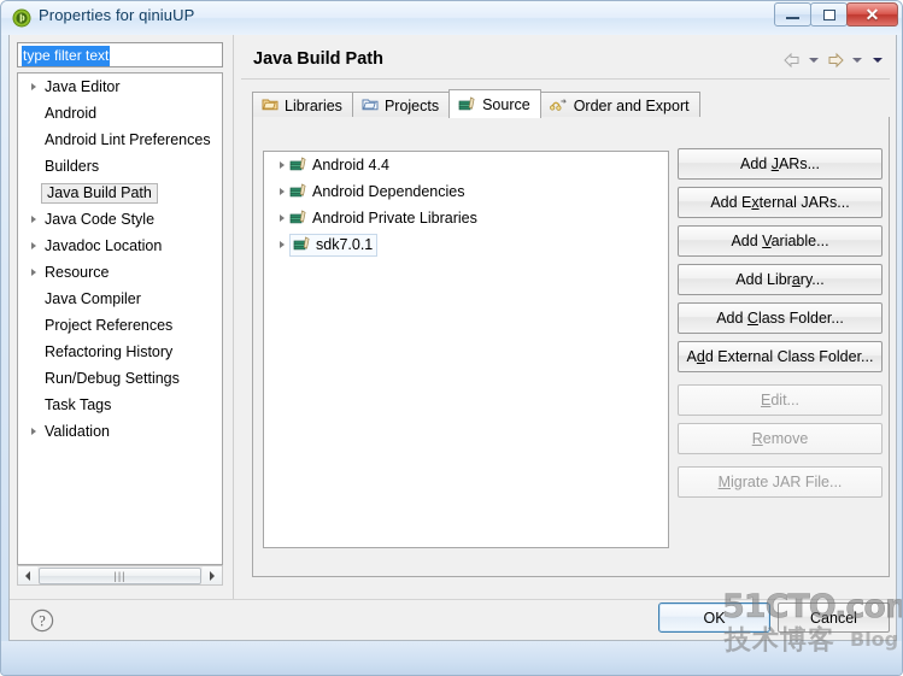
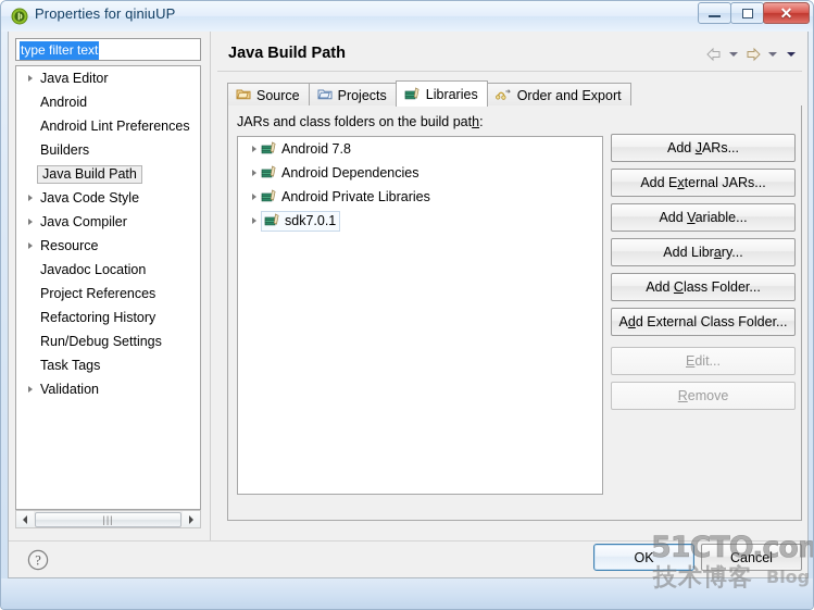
  Properties for qiniuUP
  ✕
  type filter text
  Java Editor
  Android
  Android Lint Preferences
  Builders
  Java Build Path
  Java Code Style
- Javadoc Location
+ Java Compiler
  Resource
- Java Compiler
+ Javadoc Location
  Project References
  Refactoring History
  Run/Debug Settings
  Task Tags
  Validation
  |||
  Java Build Path
- Libraries
+ Source
  Projects
- Source
+ Libraries
  Order and Export
+ JARs and class folders on the build path:
- Android 4.4
+ Android 7.8
  Android Dependencies
  Android Private Libraries
  sdk7.0.1
  Add JARs...
  Add External JARs...
  Add Variable...
  Add Library...
  Add Class Folder...
  Add External Class Folder...
  Edit...
  Remove
- Migrate JAR File...
  ?
  OK
  Cancel
  51CTO.com
  技术博客
  Blog
